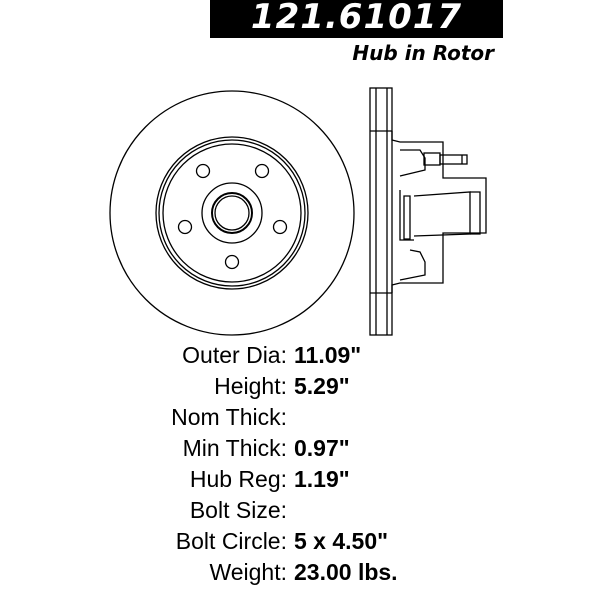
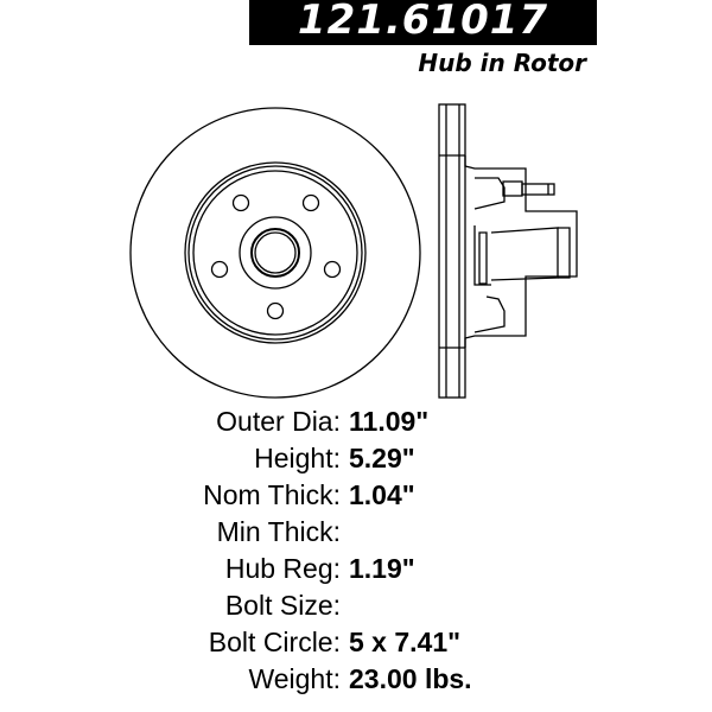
  121.61017
  Hub in Rotor
  Outer Dia:
  11.09"
  Height:
  5.29"
  Nom Thick:
+ 1.04"
  Min Thick:
- 0.97"
  Hub Reg:
  1.19"
  Bolt Size:
  Bolt Circle:
- 5 x 4.50"
+ 5 x 7.41"
  Weight:
  23.00 lbs.
